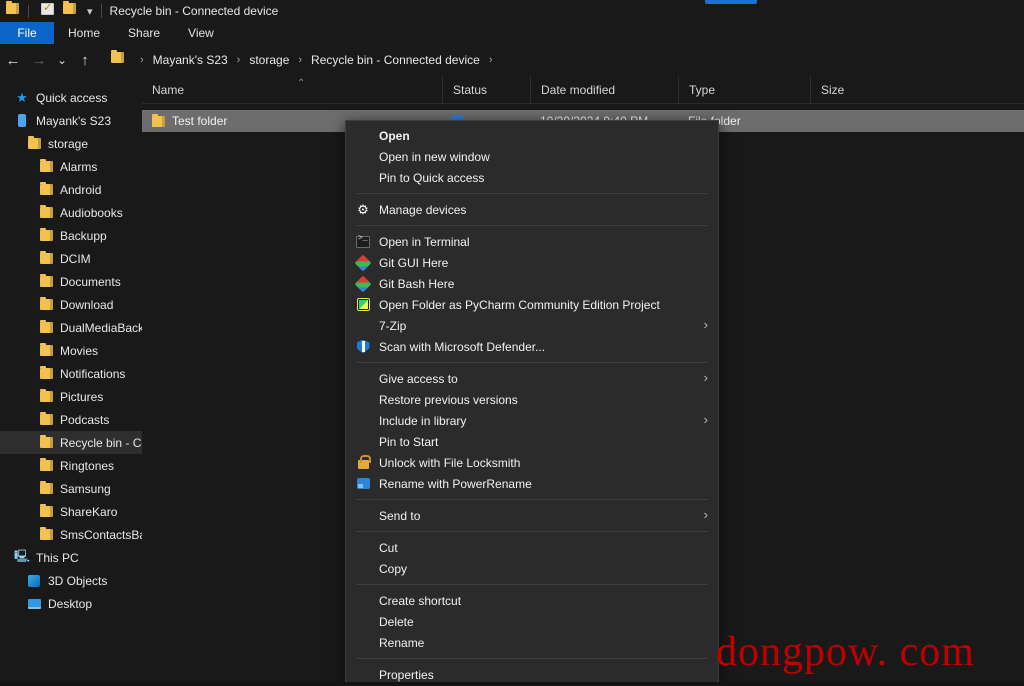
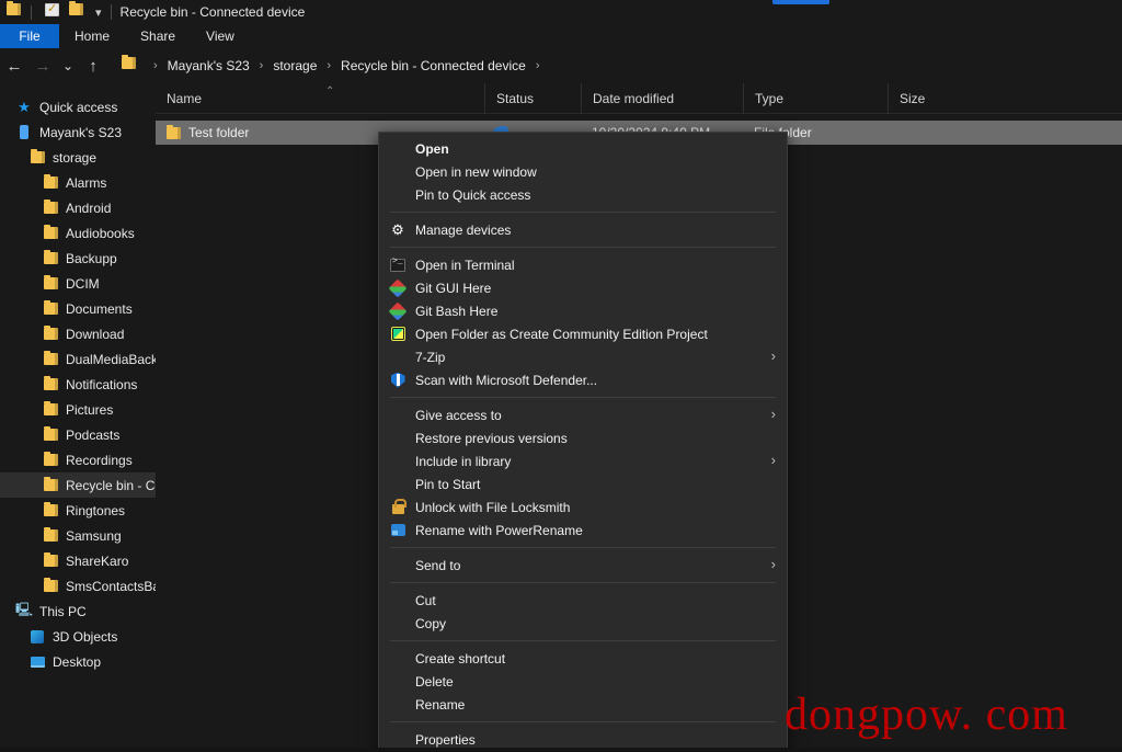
  ▾
  Recycle bin - Connected device
  File
  Home
  Share
  View
  ←
  →
  ⌄
  ↑
  ›
  Mayank's S23
  ›
  storage
  ›
  Recycle bin - Connected device
  ›
  ★
  Quick access
  Mayank's S23
  storage
  Alarms
  Android
  Audiobooks
  Backupp
  DCIM
  Documents
  Download
  DualMediaBac
- Movies
  Notifications
  Pictures
  Podcasts
+ Recordings
  Recycle bin - C
  Ringtones
  Samsung
  ShareKaro
  SmsContactsB
  🖳
  This PC
  3D Objects
  Desktop
  Name
  ⌃
  Status
  Date modified
  Type
  Size
  Test folder
  Open
  Open in new window
  Pin to Quick access
  ⚙
  Manage devices
  Open in Terminal
  Git GUI Here
  Git Bash Here
- Open Folder as PyCharm Community Edition Project
+ Open Folder as Create Community Edition Project
  7-Zip
  ›
  Scan with Microsoft Defender...
  Give access to
  ›
  Restore previous versions
  Include in library
  ›
  Pin to Start
  Unlock with File Locksmith
  Rename with PowerRename
  Send to
  ›
  Cut
  Copy
  Create shortcut
  Delete
  Rename
  Properties
  dongpow. com
